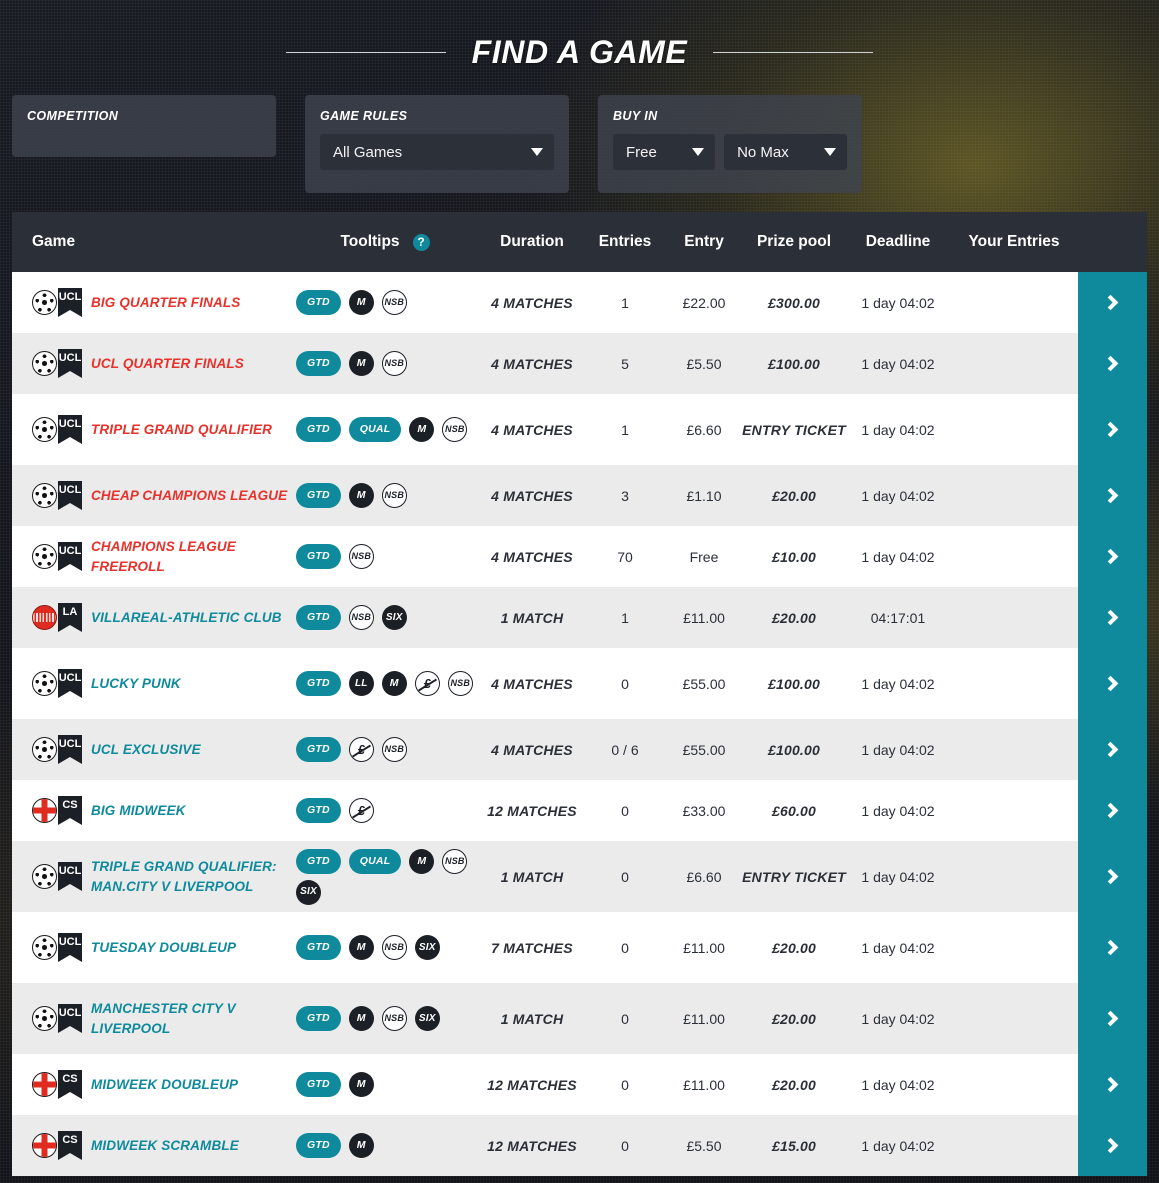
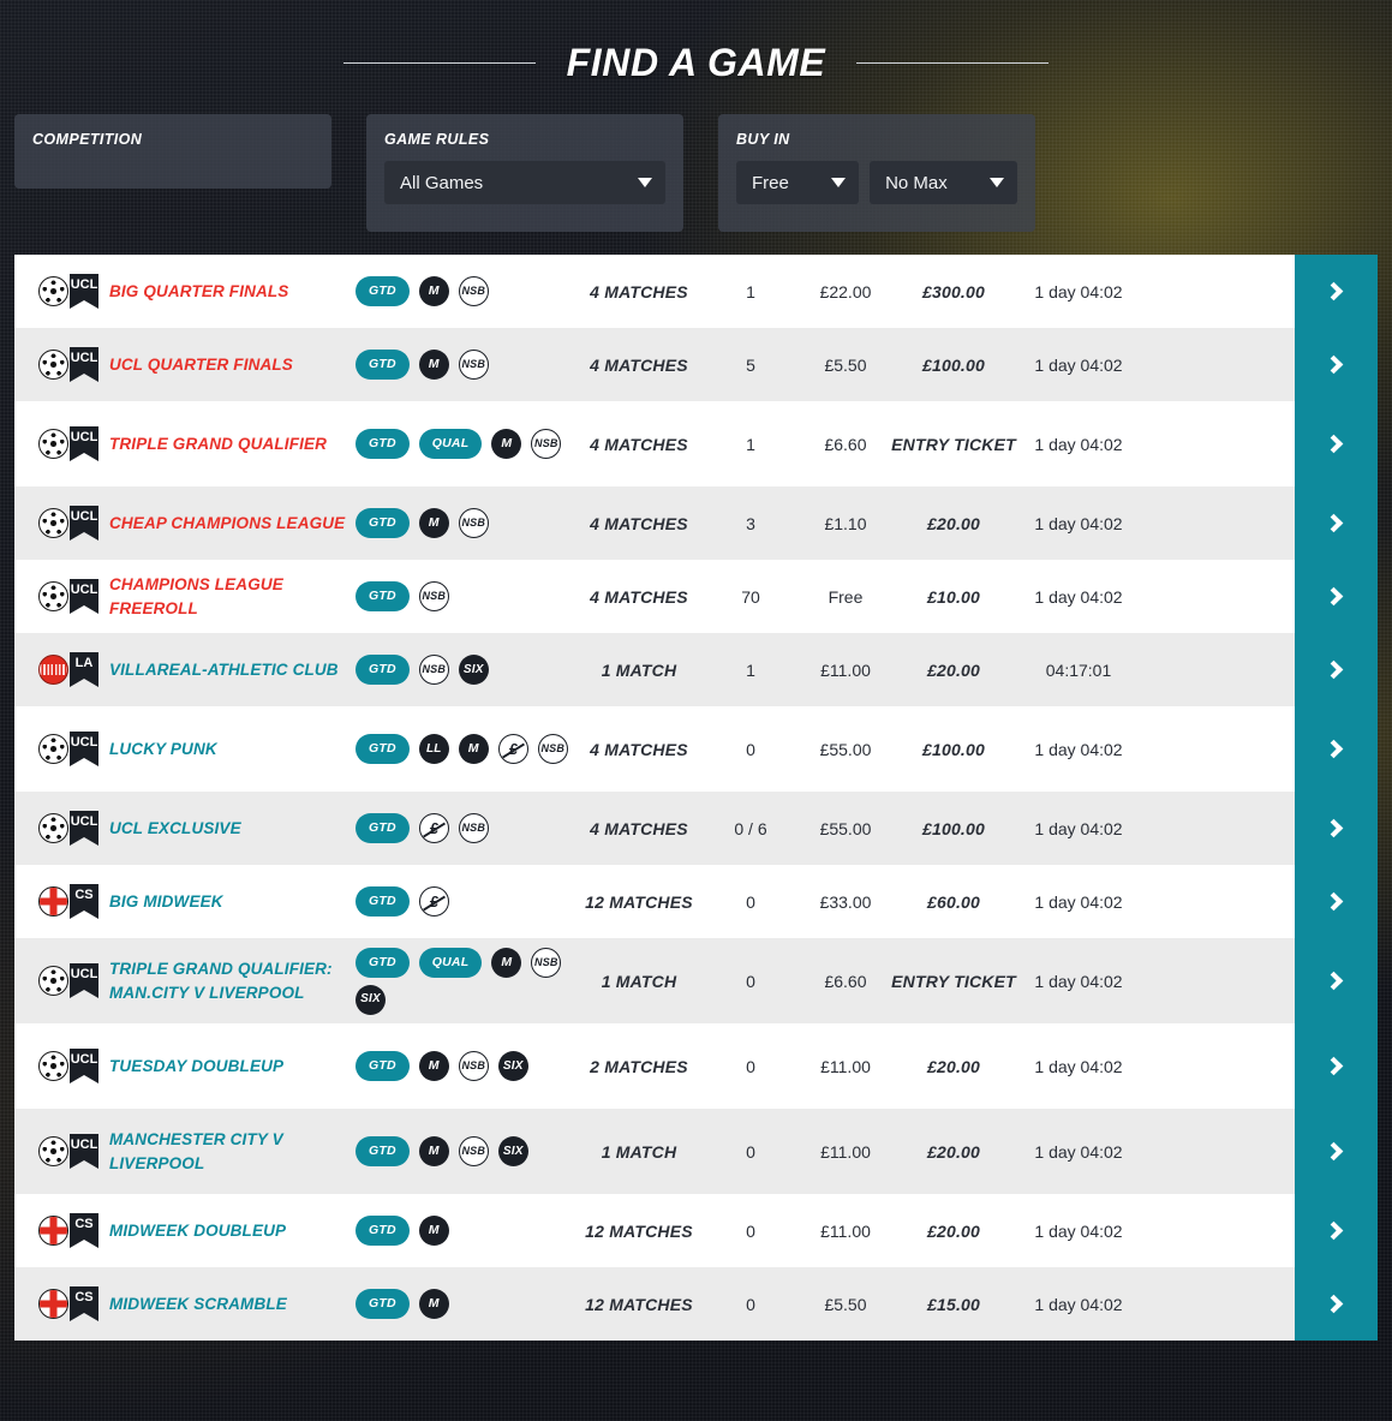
  FIND A GAME
  COMPETITION
  GAME RULES
  All Games
  BUY IN
  Free
  No Max
- Game
- Tooltips
- ?
- Duration
- Entries
- Entry
- Prize pool
- Deadline
- Your Entries
  UCL
  BIG QUARTER FINALS
  GTD
  M
  NSB
  4 MATCHES
  1
  £22.00
  £300.00
  1 day 04:02
  UCL
  UCL QUARTER FINALS
  GTD
  M
  NSB
  4 MATCHES
  5
  £5.50
  £100.00
  1 day 04:02
  UCL
  TRIPLE GRAND QUALIFIER
  GTD
  QUAL
  M
  NSB
  4 MATCHES
  1
  £6.60
  ENTRY TICKET
  1 day 04:02
  UCL
  CHEAP CHAMPIONS LEAGUE
  GTD
  M
  NSB
  4 MATCHES
  3
  £1.10
  £20.00
  1 day 04:02
  UCL
  CHAMPIONS LEAGUE FREEROLL
  GTD
  NSB
  4 MATCHES
  70
  Free
  £10.00
  1 day 04:02
  LA
  VILLAREAL-ATHLETIC CLUB
  GTD
  NSB
  SIX
  1 MATCH
  1
  £11.00
  £20.00
  04:17:01
  UCL
  LUCKY PUNK
  GTD
  LL
  M
  £
  NSB
  4 MATCHES
  0
  £55.00
  £100.00
  1 day 04:02
  UCL
  UCL EXCLUSIVE
  GTD
  £
  NSB
  4 MATCHES
  0 / 6
  £55.00
  £100.00
  1 day 04:02
  CS
  BIG MIDWEEK
  GTD
  £
  12 MATCHES
  0
  £33.00
  £60.00
  1 day 04:02
  UCL
  TRIPLE GRAND QUALIFIER: MAN.CITY V LIVERPOOL
  GTD
  QUAL
  M
  NSB
  SIX
  1 MATCH
  0
  £6.60
  ENTRY TICKET
  1 day 04:02
  UCL
  TUESDAY DOUBLEUP
  GTD
  M
  NSB
  SIX
- 7 MATCHES
+ 2 MATCHES
  0
  £11.00
  £20.00
  1 day 04:02
  UCL
  MANCHESTER CITY V LIVERPOOL
  GTD
  M
  NSB
  SIX
  1 MATCH
  0
  £11.00
  £20.00
  1 day 04:02
  CS
  MIDWEEK DOUBLEUP
  GTD
  M
  12 MATCHES
  0
  £11.00
  £20.00
  1 day 04:02
  CS
  MIDWEEK SCRAMBLE
  GTD
  M
  12 MATCHES
  0
  £5.50
  £15.00
  1 day 04:02
